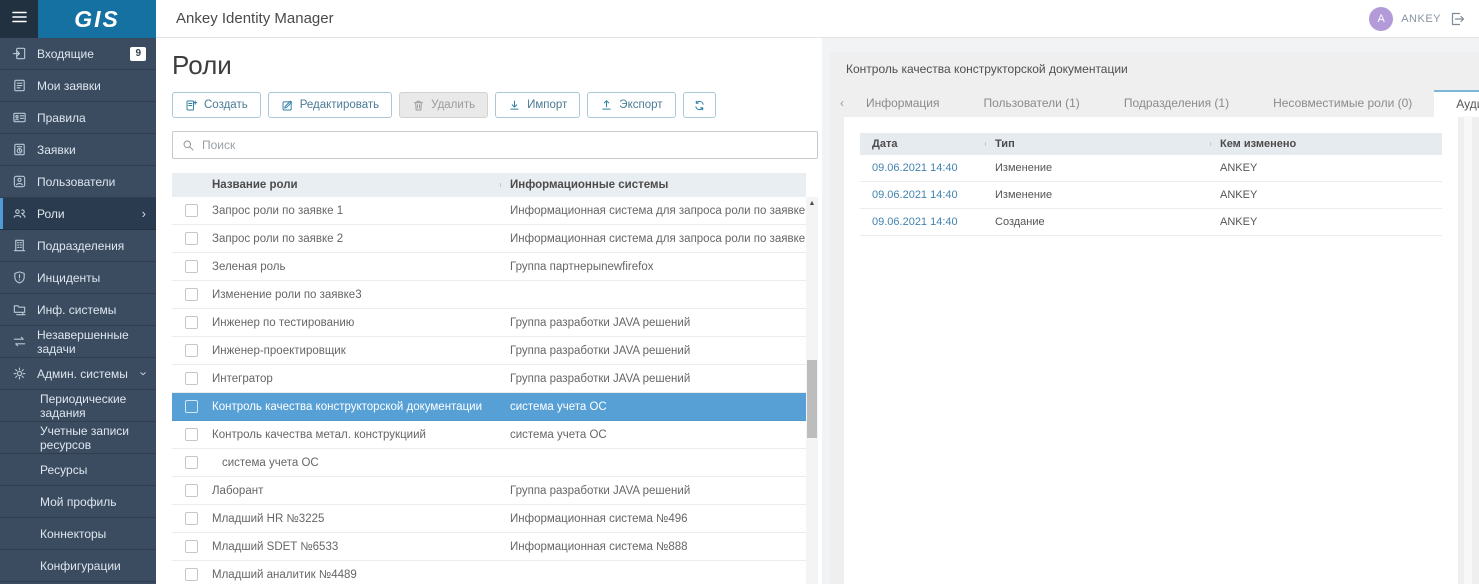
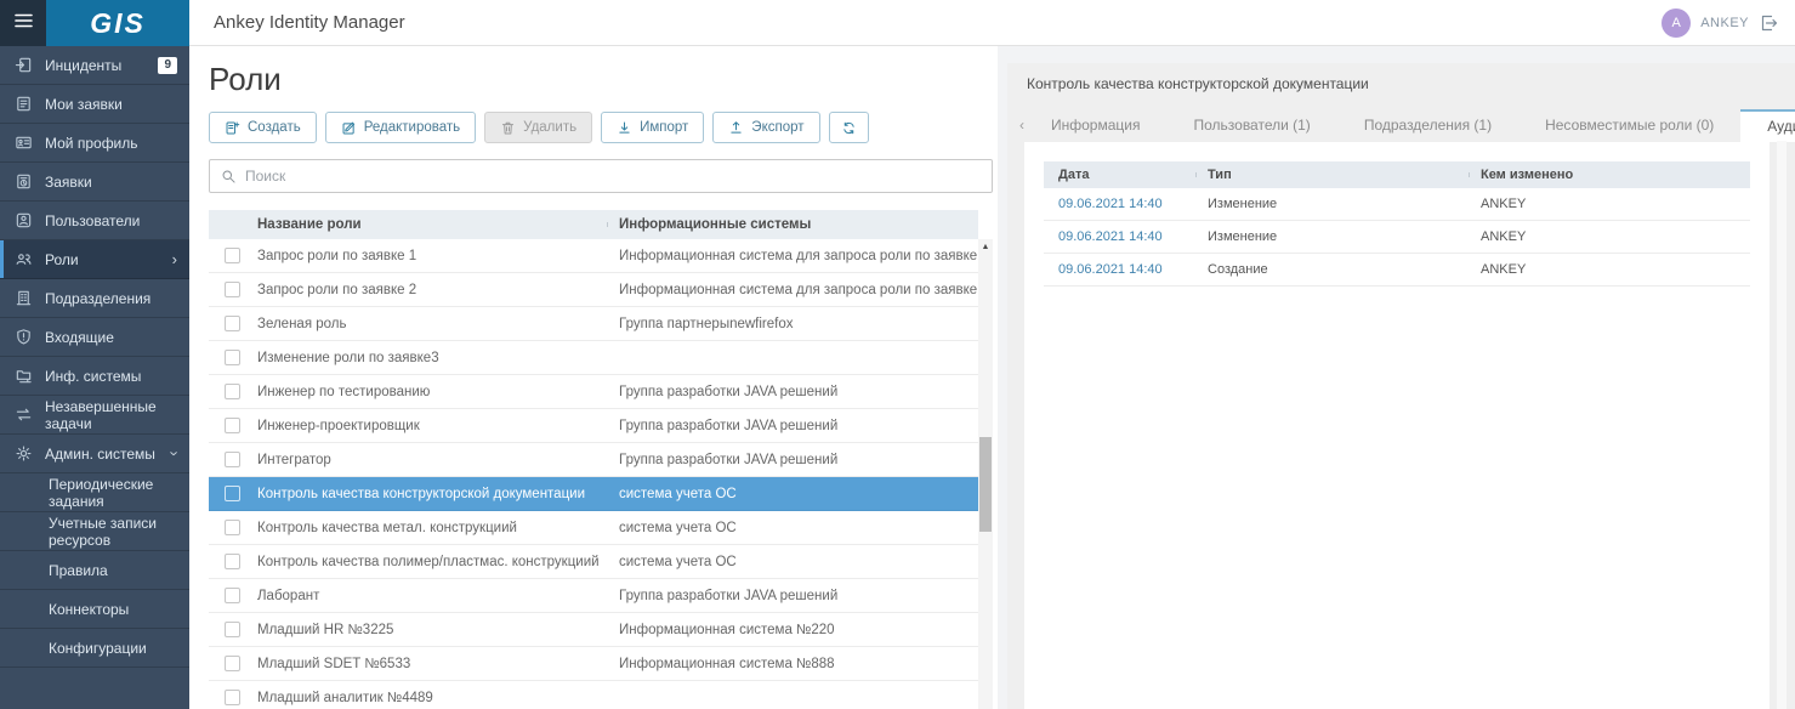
  GIS
- Входящие
+ Инциденты
  9
  Мои заявки
- Правила
+ Мой профиль
  Заявки
  Пользователи
  Роли
  ›
  Подразделения
- Инциденты
+ Входящие
  Инф. системы
  Незавершенные задачи
  Админ. системы
  Периодические задания
  Учетные записи ресурсов
- Ресурсы
- Мой профиль
+ Правила
  Коннекторы
  Конфигурации
  Ankey Identity Manager
  A
  ANKEY
  Роли
  Создать
  Редактировать
  Удалить
  Импорт
  Экспорт
  Поиск
  Название роли
  Информационные системы
  Запрос роли по заявке 1
  Информационная система для запроса роли по заявке
  Запрос роли по заявке 2
  Информационная система для запроса роли по заявке
  Зеленая роль
  Группа партнерыnewfirefox
  Изменение роли по заявке3
  Инженер по тестированию
  Группа разработки JAVA решений
  Инженер-проектировщик
  Группа разработки JAVA решений
  Интегратор
  Группа разработки JAVA решений
  Контроль качества конструкторской документации
  система учета ОС
  Контроль качества метал. конструкциий
  система учета ОС
+ Контроль качества полимер/пластмас. конструкциий
  система учета ОС
  Лаборант
  Группа разработки JAVA решений
  Младший HR №3225
- Информационная система №496
+ Информационная система №220
  Младший SDET №6533
  Информационная система №888
  Младший аналитик №4489
  Контроль качества конструкторской документации
  ‹
  Информация
  Пользователи (1)
  Подразделения (1)
  Несовместимые роли (0)
  Дата
  Тип
  Кем изменено
  09.06.2021 14:40
  Изменение
  ANKEY
  09.06.2021 14:40
  Изменение
  ANKEY
  09.06.2021 14:40
  Создание
  ANKEY
